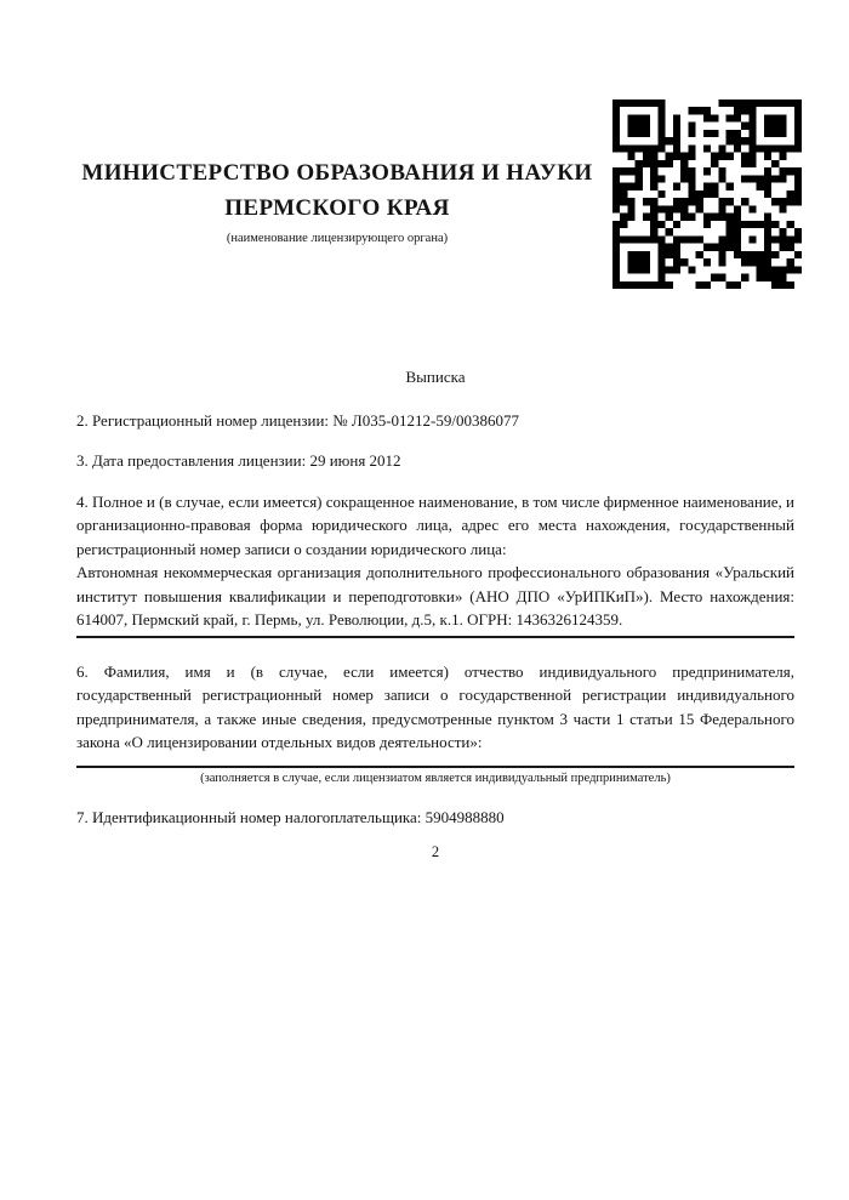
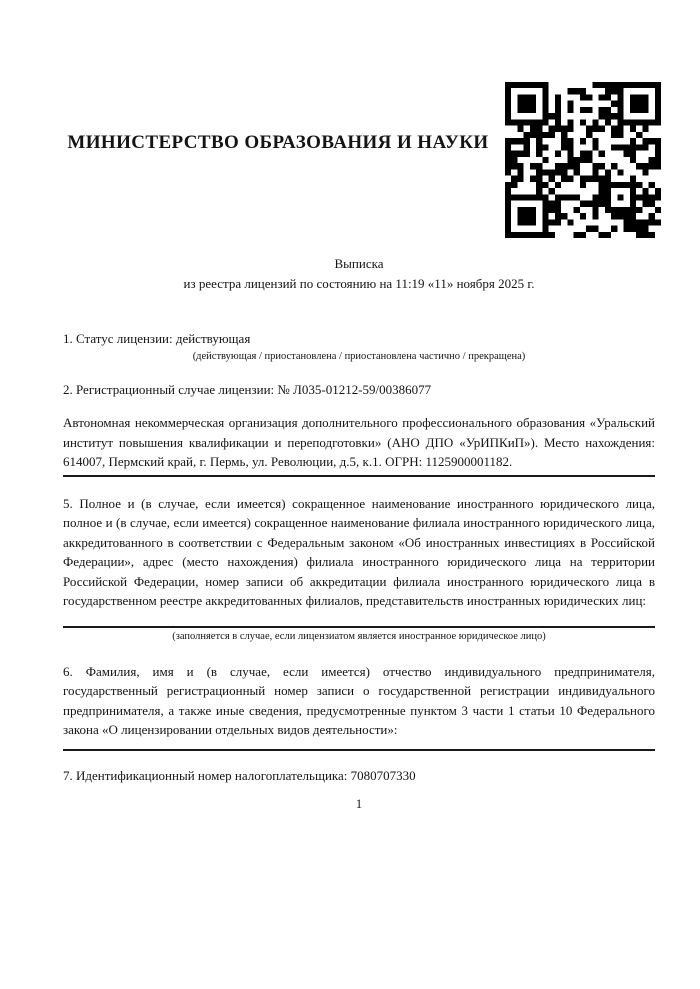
  МИНИСТЕРСТВО ОБРАЗОВАНИЯ И НАУКИ
- ПЕРМСКОГО КРАЯ
- (наименование лицензирующего органа)
  Выписка
+ из реестра лицензий по состоянию на 11:19 «11» ноября 2025 г.
+ 1. Статус лицензии: действующая
+ (действующая / приостановлена / приостановлена частично / прекращена)
- 2. Регистрационный номер лицензии: № Л035-01212-59/00386077
+ 2. Регистрационный случае лицензии: № Л035-01212-59/00386077
- 3. Дата предоставления лицензии: 29 июня 2012
- 4. Полное и (в случае, если имеется) сокращенное наименование, в том числе фирменное наименование, и организационно-правовая форма юридического лица, адрес его места нахождения, государственный регистрационный номер записи о создании юридического лица:
- Автономная некоммерческая организация дополнительного профессионального образования «Уральский институт повышения квалификации и переподготовки» (АНО ДПО «УрИПКиП»). Место нахождения: 614007, Пермский край, г. Пермь, ул. Революции, д.5, к.1. ОГРН: 1436326124359.
+ Автономная некоммерческая организация дополнительного профессионального образования «Уральский институт повышения квалификации и переподготовки» (АНО ДПО «УрИПКиП»). Место нахождения: 614007, Пермский край, г. Пермь, ул. Революции, д.5, к.1. ОГРН: 1125900001182.
+ 5. Полное и (в случае, если имеется) сокращенное наименование иностранного юридического лица, полное и (в случае, если имеется) сокращенное наименование филиала иностранного юридического лица, аккредитованного в соответствии с Федеральным законом «Об иностранных инвестициях в Российской Федерации», адрес (место нахождения) филиала иностранного юридического лица на территории Российской Федерации, номер записи об аккредитации филиала иностранного юридического лица в государственном реестре аккредитованных филиалов, представительств иностранных юридических лиц:
+ (заполняется в случае, если лицензиатом является иностранное юридическое лицо)
- 6. Фамилия, имя и (в случае, если имеется) отчество индивидуального предпринимателя, государственный регистрационный номер записи о государственной регистрации индивидуального предпринимателя, а также иные сведения, предусмотренные пунктом 3 части 1 статьи 15 Федерального закона «О лицензировании отдельных видов деятельности»:
+ 6. Фамилия, имя и (в случае, если имеется) отчество индивидуального предпринимателя, государственный регистрационный номер записи о государственной регистрации индивидуального предпринимателя, а также иные сведения, предусмотренные пунктом 3 части 1 статьи 10 Федерального закона «О лицензировании отдельных видов деятельности»:
- (заполняется в случае, если лицензиатом является индивидуальный предприниматель)
- 7. Идентификационный номер налогоплательщика: 5904988880
+ 7. Идентификационный номер налогоплательщика: 7080707330
- 2
+ 1
